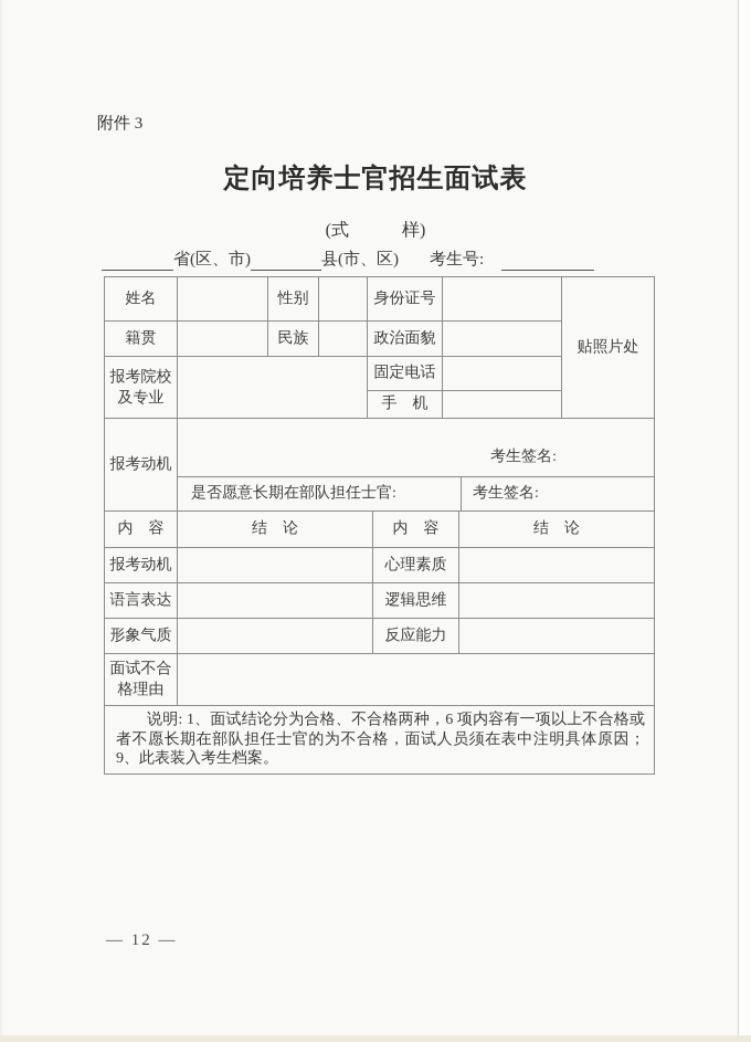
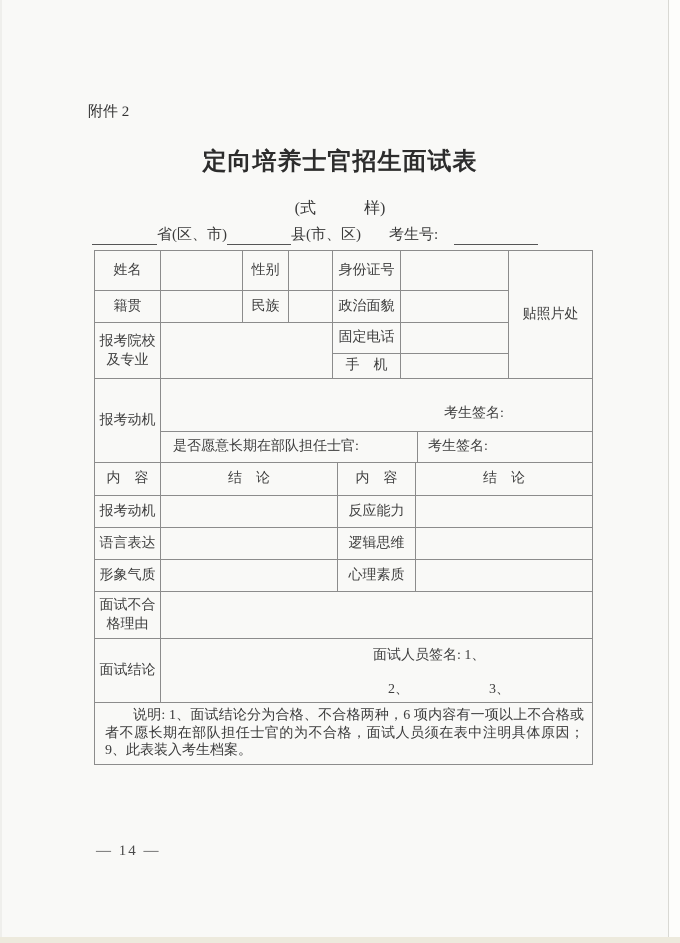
- 附件 3
+ 附件 2
  定向培养士官招生面试表
  (式 样)
  省(区、市) 县(市、区) 考生号:
  姓名		性别		身份证号		贴照片处
  籍贯		民族		政治面貌
  报考院校及专业		固定电话
  手 机
  报考动机	考生签名:
  是否愿意长期在部队担任士官:	考生签名:
  内 容	结 论	内 容	结 论
- 报考动机		心理素质
+ 报考动机		反应能力
  语言表达		逻辑思维
- 形象气质		反应能力
+ 形象气质		心理素质
  面试不合格理由
+ 面试结论	面试人员签名: 1、 2、 3、
  说明: 1、面试结论分为合格、不合格两种，6 项内容有一项以上不合格或者不愿长期在部队担任士官的为不合格，面试人员须在表中注明具体原因；9、此表装入考生档案。
- — 12 —
+ — 14 —
